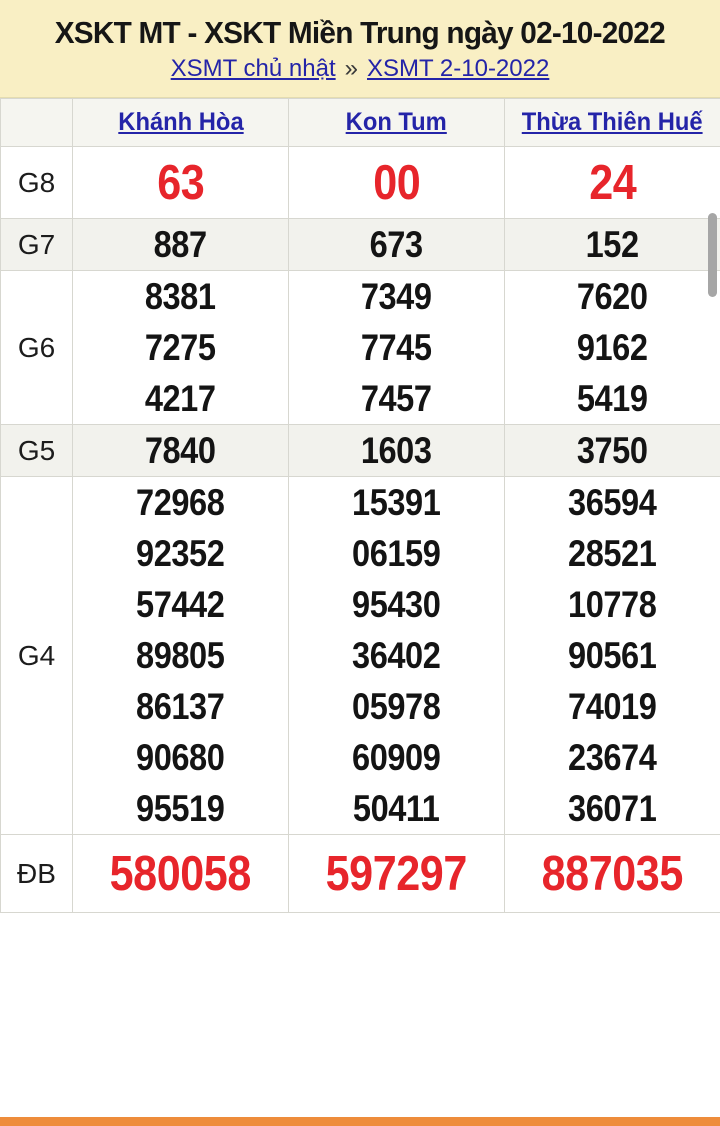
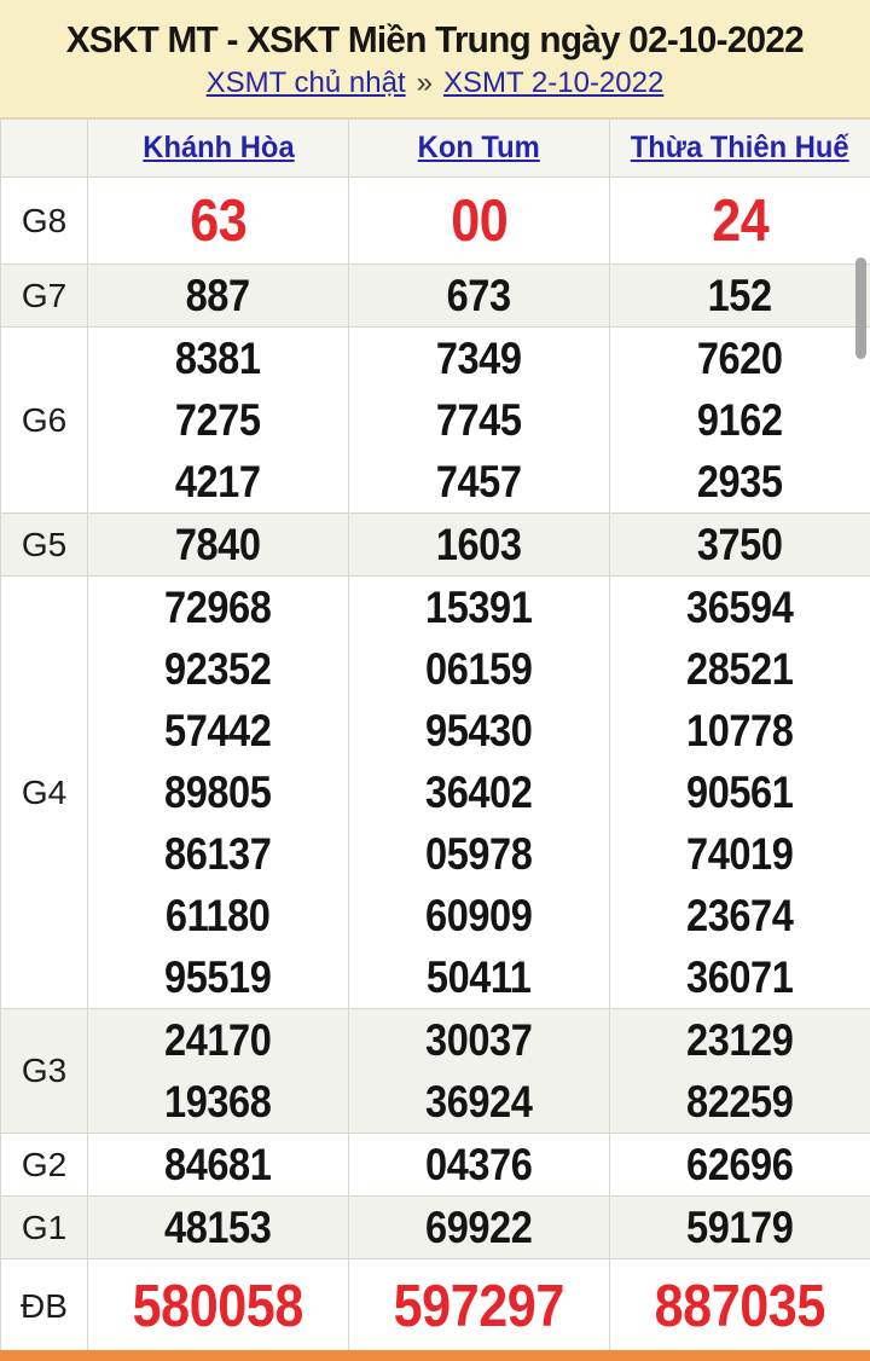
  XSKT MT - XSKT Miền Trung ngày 02-10-2022
  XSMT chủ nhật
  »
  XSMT 2-10-2022
  	Khánh Hòa	Kon Tum	Thừa Thiên Huế
  G8	63	00	24
  G7	887	673	152
- G6	8381 7275 4217	7349 7745 7457	7620 9162 5419
+ G6	8381 7275 4217	7349 7745 7457	7620 9162 2935
  G5	7840	1603	3750
- G4	72968 92352 57442 89805 86137 90680 95519	15391 06159 95430 36402 05978 60909 50411	36594 28521 10778 90561 74019 23674 36071
+ G4	72968 92352 57442 89805 86137 61180 95519	15391 06159 95430 36402 05978 60909 50411	36594 28521 10778 90561 74019 23674 36071
+ G3	24170 19368	30037 36924	23129 82259
+ G2	84681	04376	62696
+ G1	48153	69922	59179
  ĐB	580058	597297	887035
